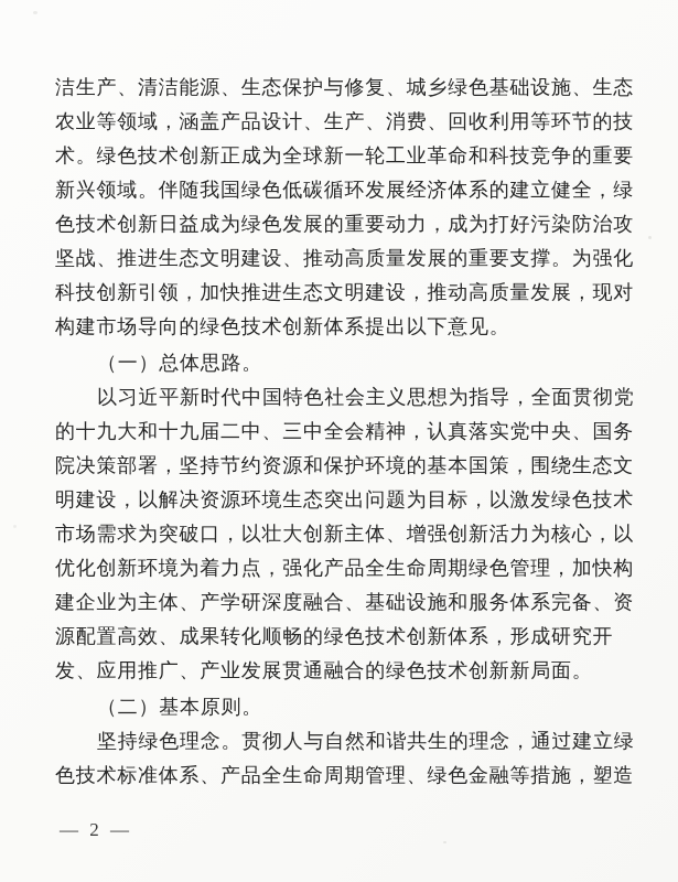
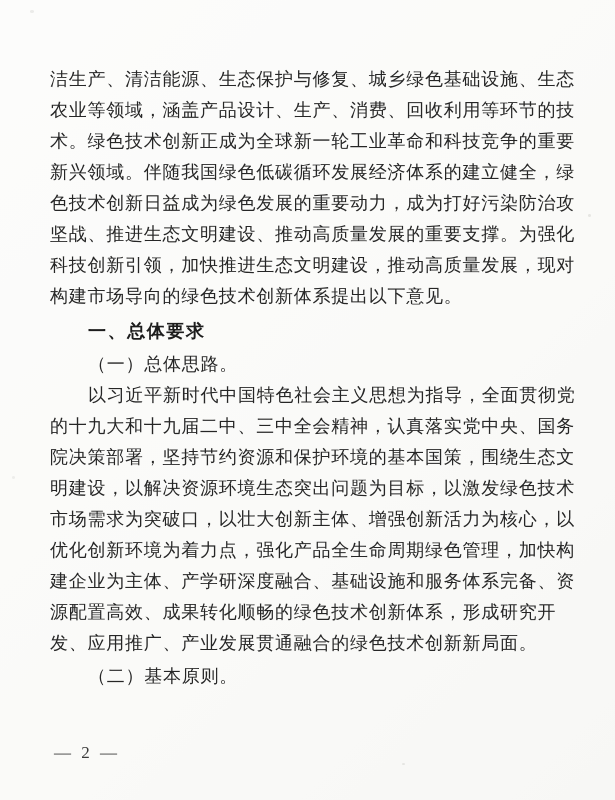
  洁生产、清洁能源、生态保护与修复、城乡绿色基础设施、生态
  农业等领域，涵盖产品设计、生产、消费、回收利用等环节的技
  术。绿色技术创新正成为全球新一轮工业革命和科技竞争的重要
  新兴领域。伴随我国绿色低碳循环发展经济体系的建立健全，绿
  色技术创新日益成为绿色发展的重要动力，成为打好污染防治攻
  坚战、推进生态文明建设、推动高质量发展的重要支撑。为强化
  科技创新引领，加快推进生态文明建设，推动高质量发展，现对
  构建市场导向的绿色技术创新体系提出以下意见。
+ 一、总体要求
  （一）总体思路。
  以习近平新时代中国特色社会主义思想为指导，全面贯彻党
  的十九大和十九届二中、三中全会精神，认真落实党中央、国务
  院决策部署，坚持节约资源和保护环境的基本国策，围绕生态文
  明建设，以解决资源环境生态突出问题为目标，以激发绿色技术
  市场需求为突破口，以壮大创新主体、增强创新活力为核心，以
  优化创新环境为着力点，强化产品全生命周期绿色管理，加快构
  建企业为主体、产学研深度融合、基础设施和服务体系完备、资
  源配置高效、成果转化顺畅的绿色技术创新体系，形成研究开
  发、应用推广、产业发展贯通融合的绿色技术创新新局面。
  （二）基本原则。
- 坚持绿色理念。贯彻人与自然和谐共生的理念，通过建立绿
- 色技术标准体系、产品全生命周期管理、绿色金融等措施，塑造
  — 2 —
